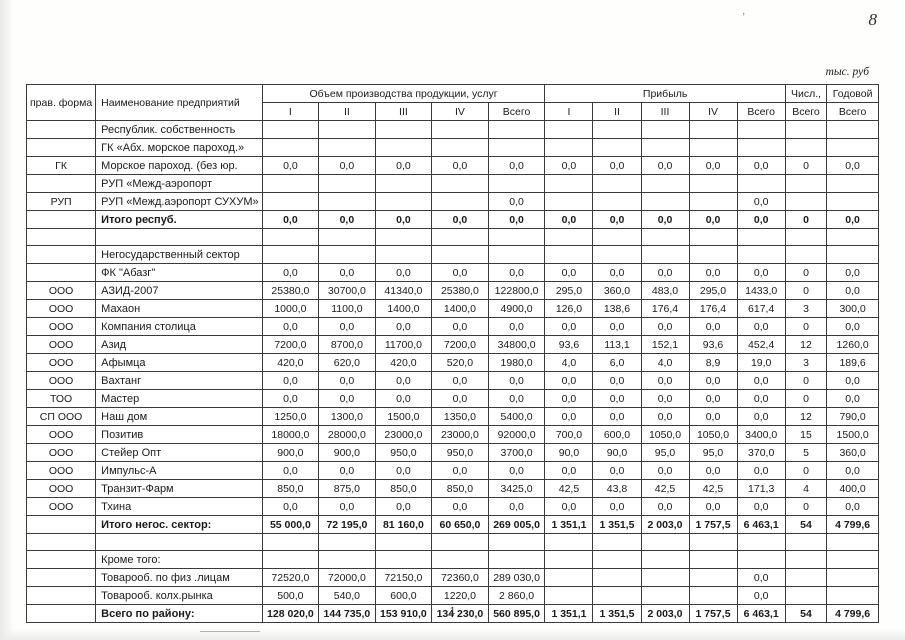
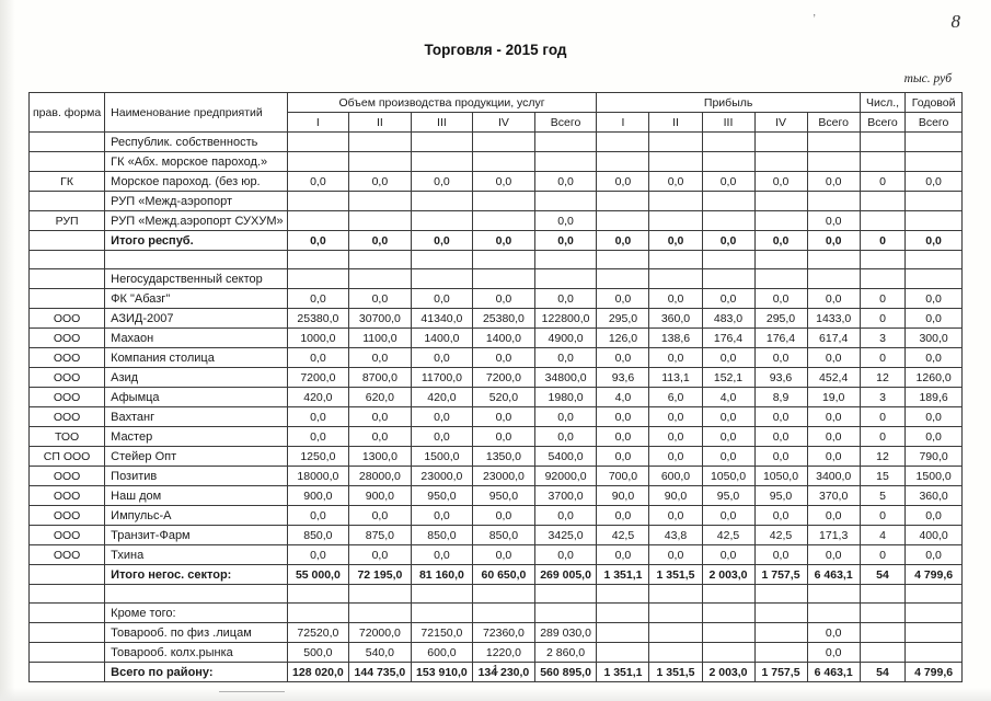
  ʼ
  8
+ Торговля - 2015 год
  тыс. руб
  прав. форма	Наименование предприятий	Объем производства продукции, услуг	Прибыль	Числ.,	Годовой
  I	II	III	IV	Всего	I	II	III	IV	Всего	Всего	Всего
  	Республик. собственность
  	ГК «Абх. морское пароход.»
  ГК	Морское пароход. (без юр.	0,0	0,0	0,0	0,0	0,0	0,0	0,0	0,0	0,0	0,0	0	0,0
  	РУП «Межд-аэропорт
  РУП	РУП «Межд.аэропорт СУХУМ»					0,0					0,0
  	Итого респуб.	0,0	0,0	0,0	0,0	0,0	0,0	0,0	0,0	0,0	0,0	0	0,0
  	Негосударственный сектор
  	ФК "Абазг"	0,0	0,0	0,0	0,0	0,0	0,0	0,0	0,0	0,0	0,0	0	0,0
  ООО	АЗИД-2007	25380,0	30700,0	41340,0	25380,0	122800,0	295,0	360,0	483,0	295,0	1433,0	0	0,0
  ООО	Махаон	1000,0	1100,0	1400,0	1400,0	4900,0	126,0	138,6	176,4	176,4	617,4	3	300,0
  ООО	Компания столица	0,0	0,0	0,0	0,0	0,0	0,0	0,0	0,0	0,0	0,0	0	0,0
  ООО	Азид	7200,0	8700,0	11700,0	7200,0	34800,0	93,6	113,1	152,1	93,6	452,4	12	1260,0
  ООО	Афымца	420,0	620,0	420,0	520,0	1980,0	4,0	6,0	4,0	8,9	19,0	3	189,6
  ООО	Вахтанг	0,0	0,0	0,0	0,0	0,0	0,0	0,0	0,0	0,0	0,0	0	0,0
  ТОО	Мастер	0,0	0,0	0,0	0,0	0,0	0,0	0,0	0,0	0,0	0,0	0	0,0
- СП ООО	Наш дом	1250,0	1300,0	1500,0	1350,0	5400,0	0,0	0,0	0,0	0,0	0,0	12	790,0
+ СП ООО	Стейер Опт	1250,0	1300,0	1500,0	1350,0	5400,0	0,0	0,0	0,0	0,0	0,0	12	790,0
  ООО	Позитив	18000,0	28000,0	23000,0	23000,0	92000,0	700,0	600,0	1050,0	1050,0	3400,0	15	1500,0
- ООО	Стейер Опт	900,0	900,0	950,0	950,0	3700,0	90,0	90,0	95,0	95,0	370,0	5	360,0
+ ООО	Наш дом	900,0	900,0	950,0	950,0	3700,0	90,0	90,0	95,0	95,0	370,0	5	360,0
  ООО	Импульс-А	0,0	0,0	0,0	0,0	0,0	0,0	0,0	0,0	0,0	0,0	0	0,0
  ООО	Транзит-Фарм	850,0	875,0	850,0	850,0	3425,0	42,5	43,8	42,5	42,5	171,3	4	400,0
  ООО	Тхина	0,0	0,0	0,0	0,0	0,0	0,0	0,0	0,0	0,0	0,0	0	0,0
  	Итого негос. сектор:	55 000,0	72 195,0	81 160,0	60 650,0	269 005,0	1 351,1	1 351,5	2 003,0	1 757,5	6 463,1	54	4 799,6
  	Кроме того:
  	Товарооб. по физ .лицам	72520,0	72000,0	72150,0	72360,0	289 030,0					0,0
  	Товарооб. колх.рынка	500,0	540,0	600,0	1220,0	2 860,0					0,0
  	Всего по району:	128 020,0	144 735,0	153 910,0	134 230,0	560 895,0	1 351,1	1 351,5	2 003,0	1 757,5	6 463,1	54	4 799,6
  1
